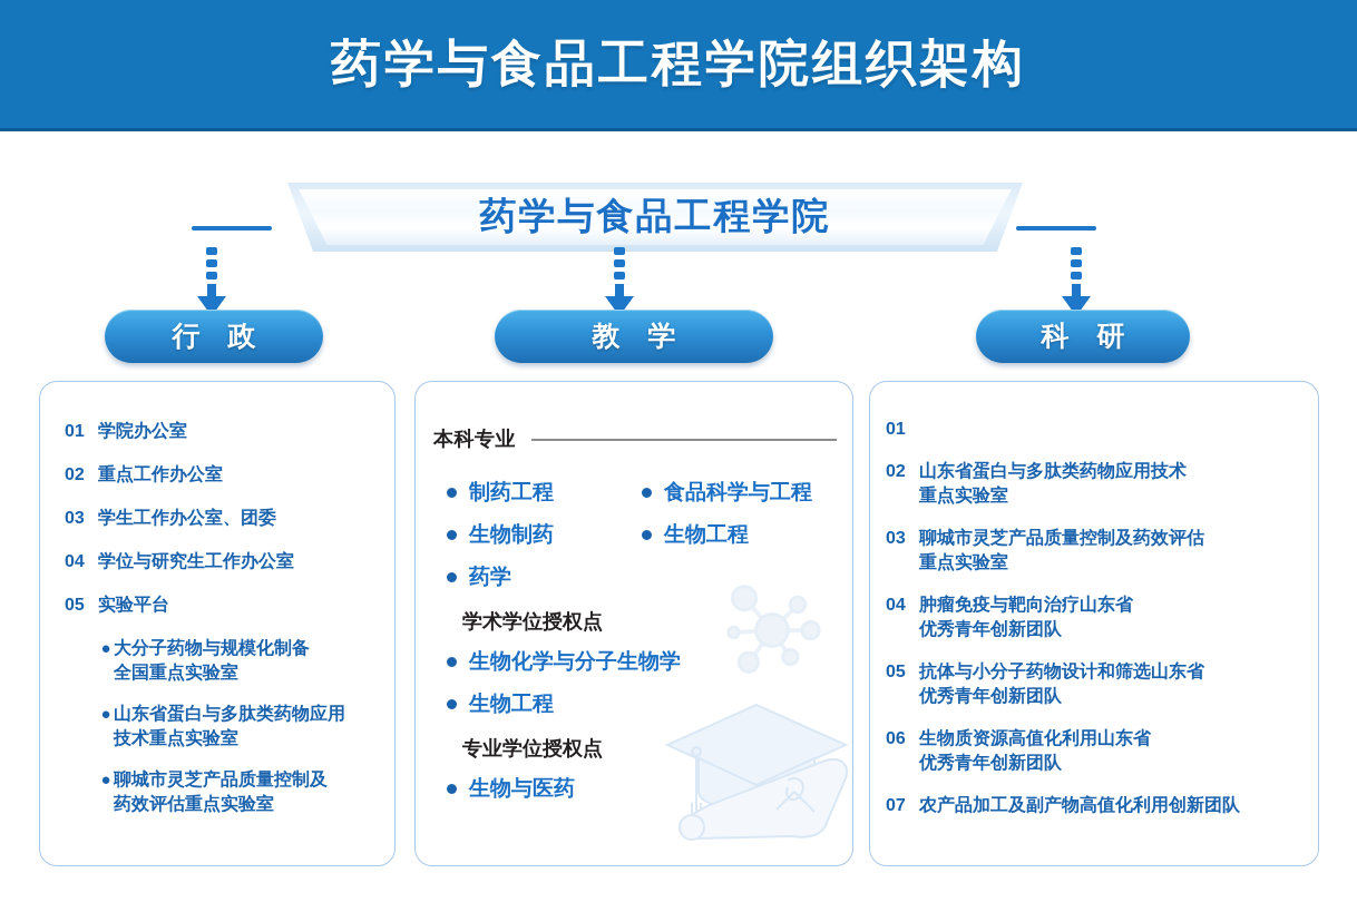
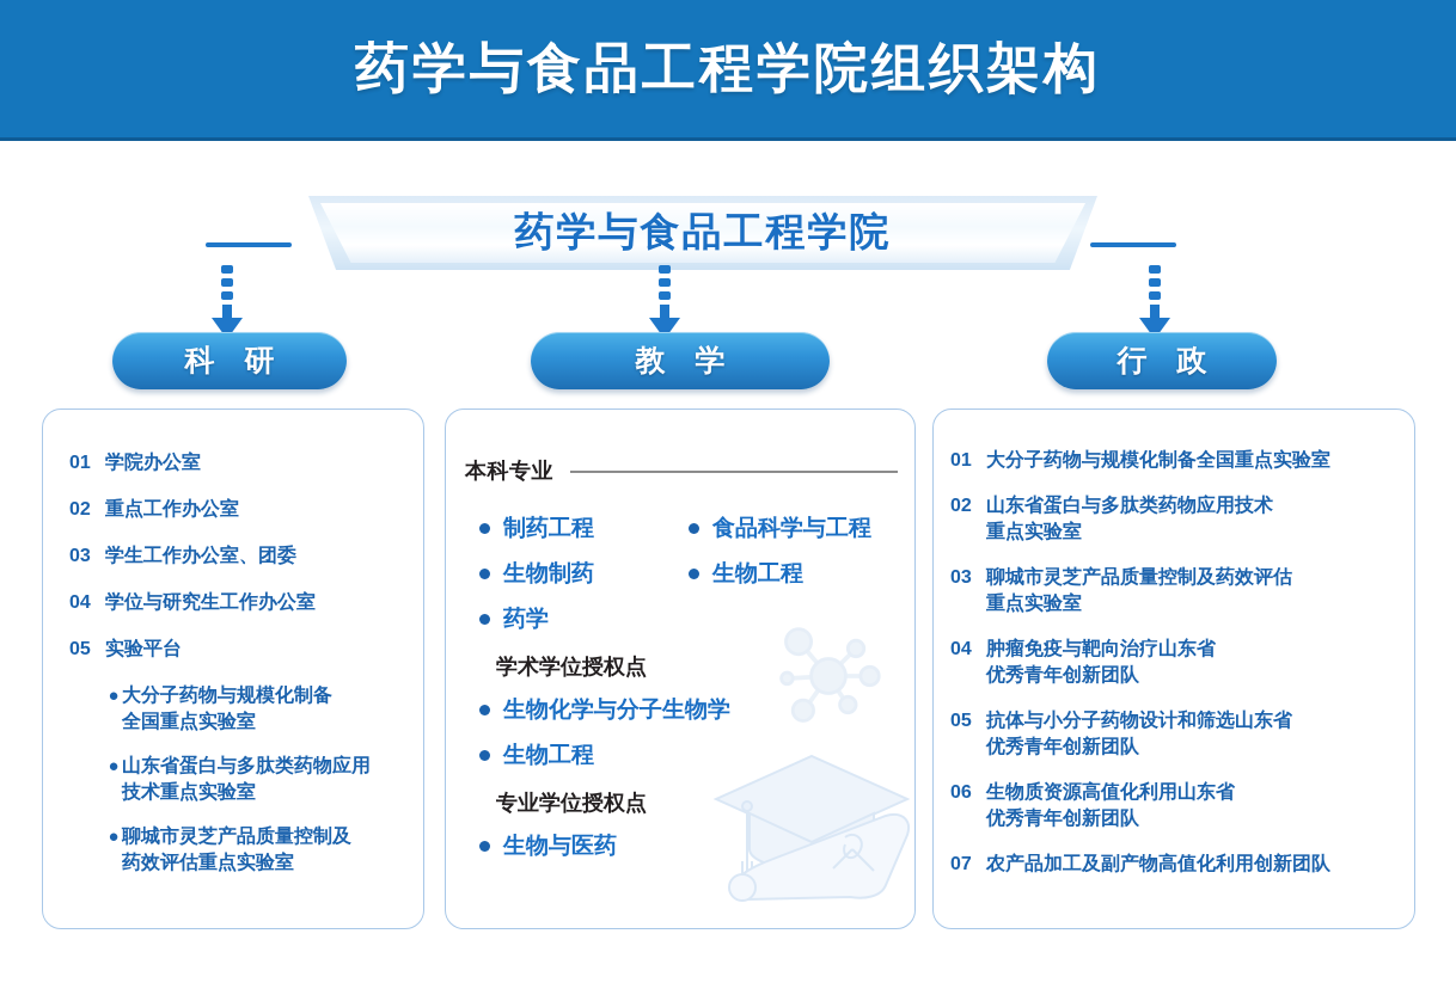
  药学与食品工程学院组织架构
  药学与食品工程学院
- 行 政
+ 科 研
  教 学
- 科 研
+ 行 政
  01
  学院办公室
  02
  重点工作办公室
  03
  学生工作办公室、团委
  04
  学位与研究生工作办公室
  05
  实验平台
  ●
  大分子药物与规模化制备
  全国重点实验室
  ●
  山东省蛋白与多肽类药物应用
  技术重点实验室
  ●
  聊城市灵芝产品质量控制及
  药效评估重点实验室
  本科专业
  制药工程
  食品科学与工程
  生物制药
  生物工程
  药学
  学术学位授权点
  生物化学与分子生物学
  生物工程
  专业学位授权点
  生物与医药
  01
+ 大分子药物与规模化制备全国重点实验室
  02
  山东省蛋白与多肽类药物应用技术
  重点实验室
  03
  聊城市灵芝产品质量控制及药效评估
  重点实验室
  04
  肿瘤免疫与靶向治疗山东省
  优秀青年创新团队
  05
  抗体与小分子药物设计和筛选山东省
  优秀青年创新团队
  06
  生物质资源高值化利用山东省
  优秀青年创新团队
  07
  农产品加工及副产物高值化利用创新团队
